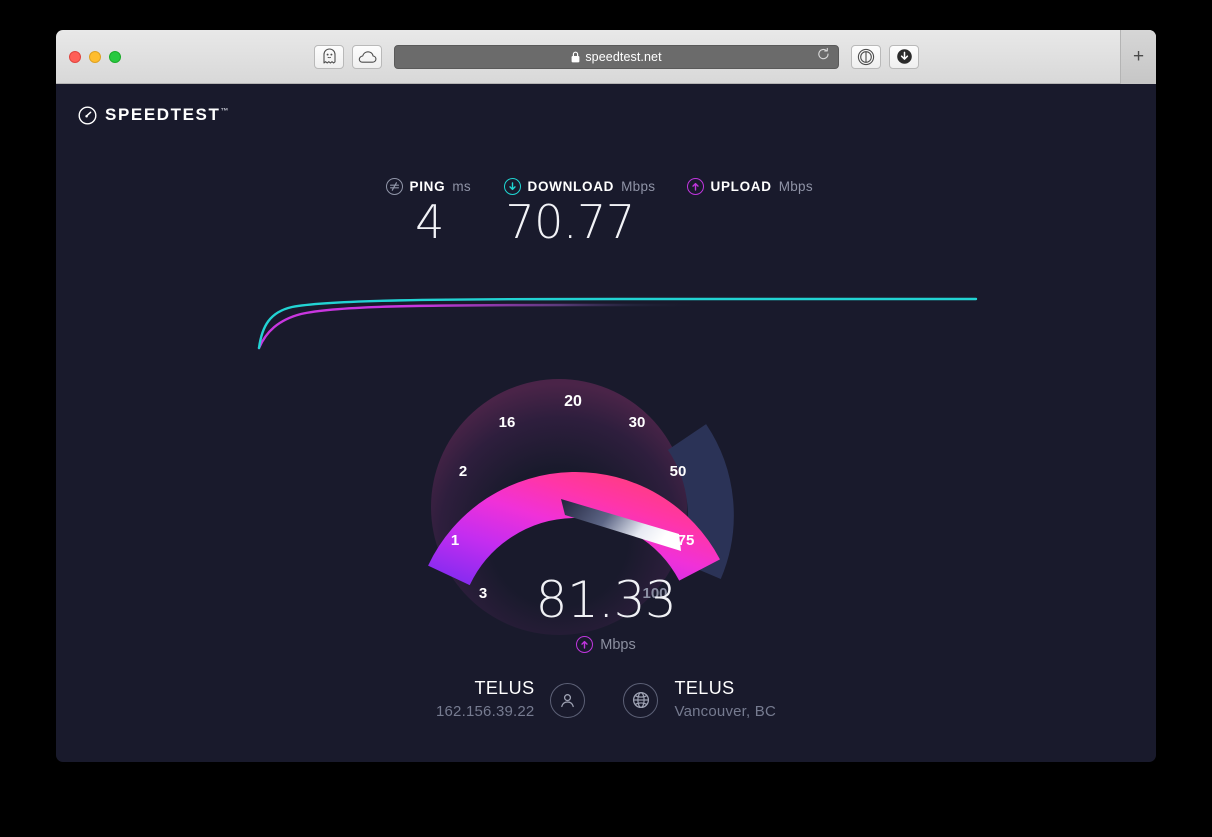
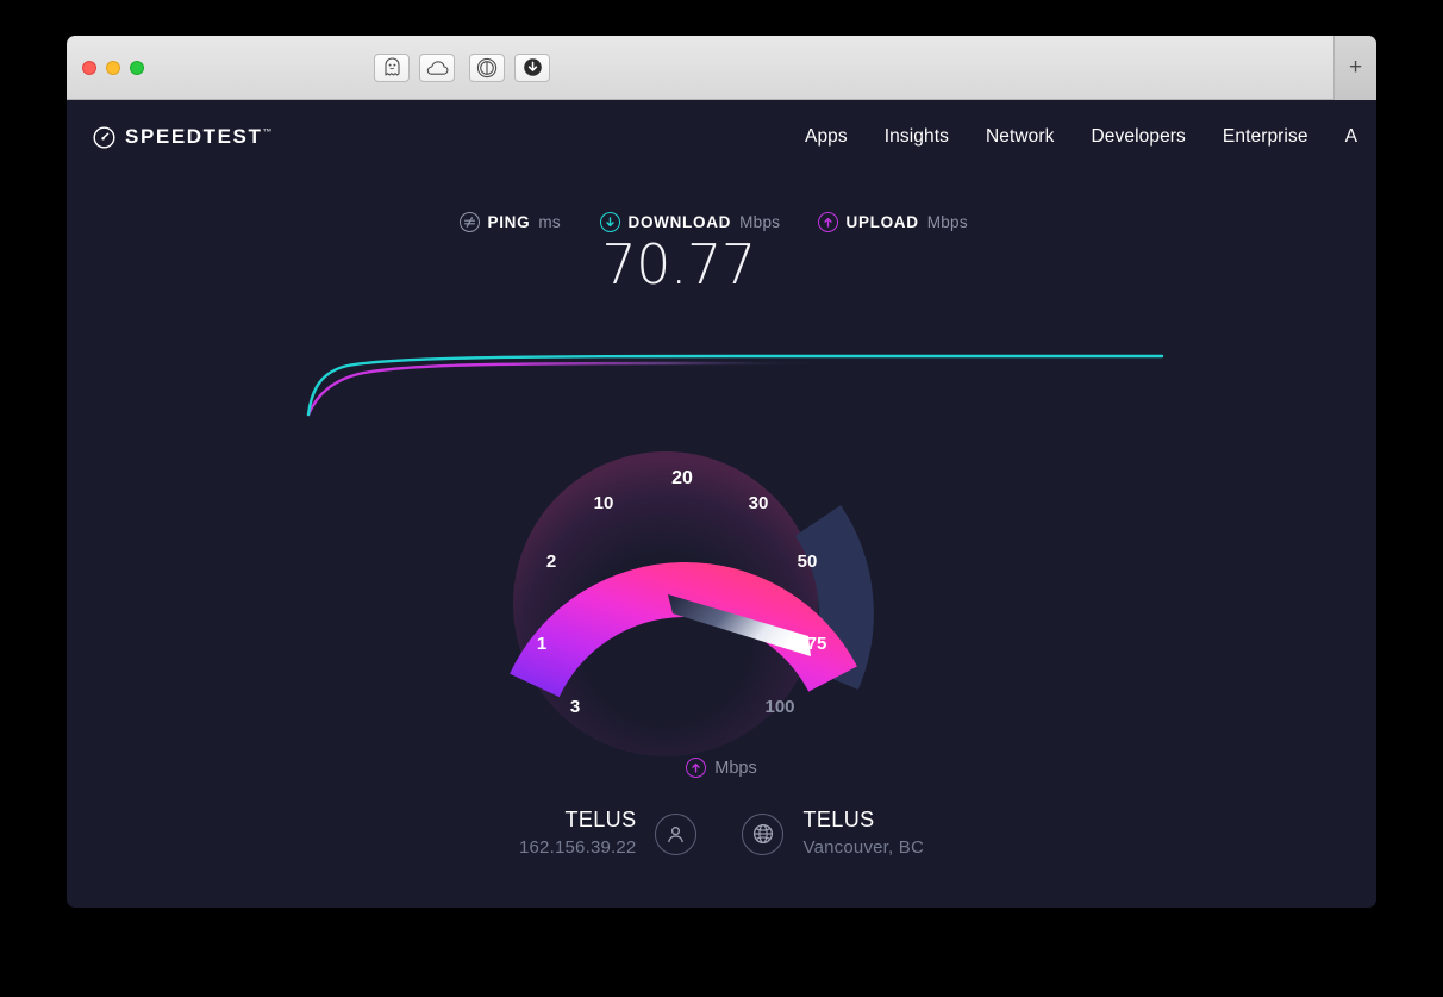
- speedtest.net
  +
  SPEEDTEST™
+ Apps
+ Insights
+ Network
+ Developers
+ Enterprise
+ A
  PING
  ms
- 4
  DOWNLOAD
  Mbps
  70.77
  UPLOAD
  Mbps
  3
  1
  2
- 16
+ 10
  20
  30
  50
  75
  100
- 81.33
  Mbps
  TELUS
  162.156.39.22
  TELUS
  Vancouver, BC
